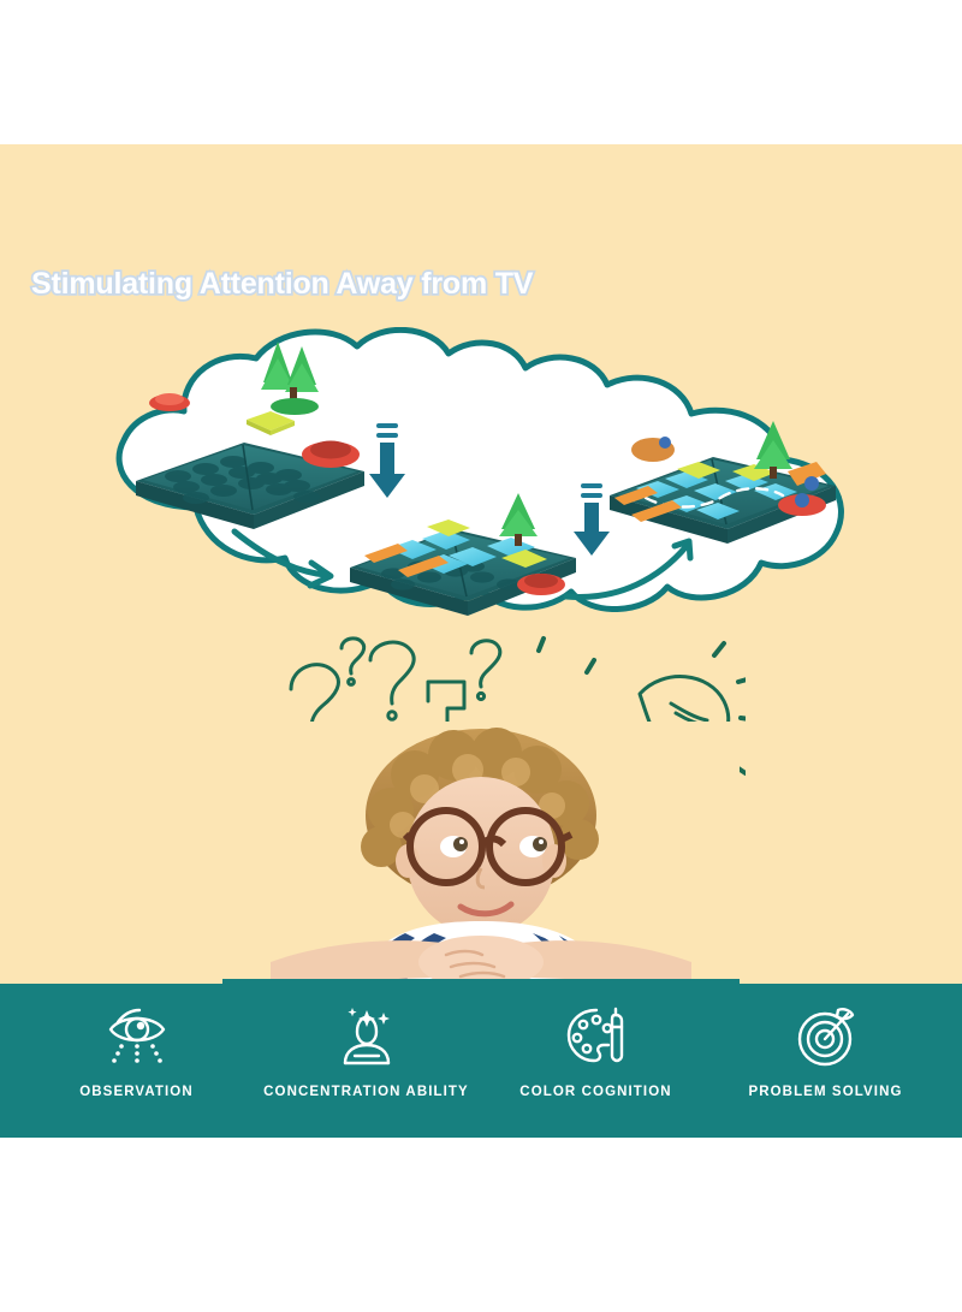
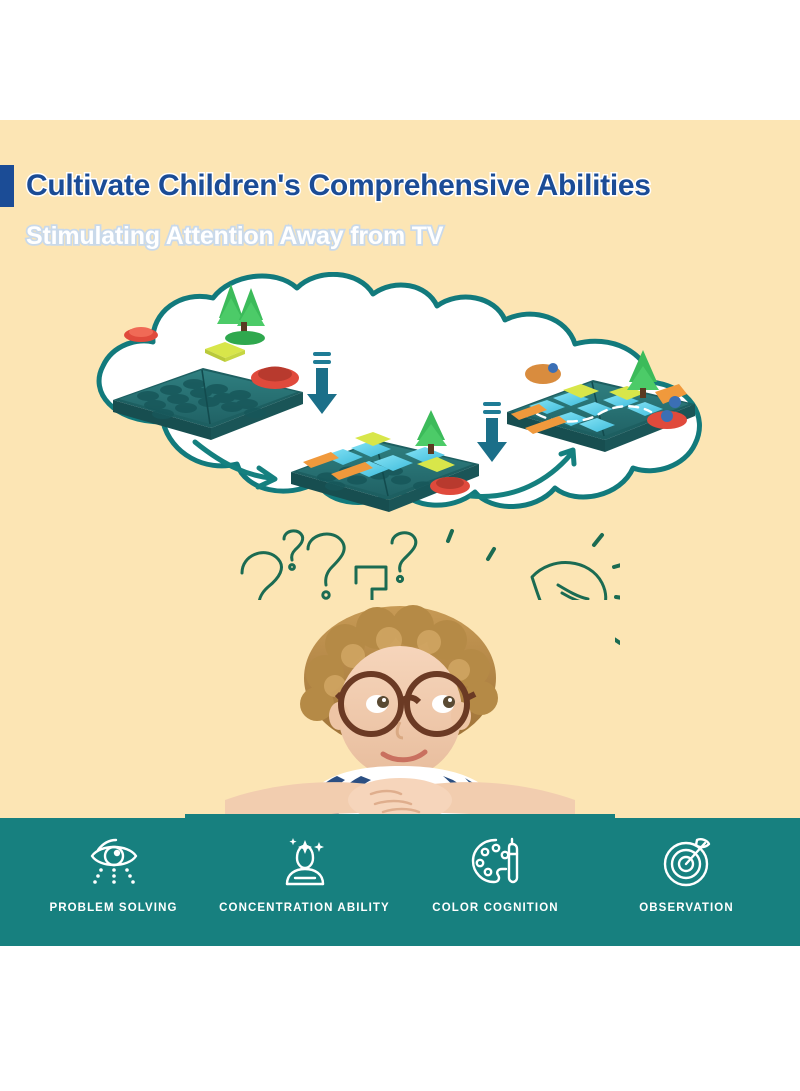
+ Cultivate Children's Comprehensive Abilities
  Stimulating Attention Away from TV
- OBSERVATION
+ PROBLEM SOLVING
  CONCENTRATION ABILITY
  COLOR COGNITION
- PROBLEM SOLVING
+ OBSERVATION
